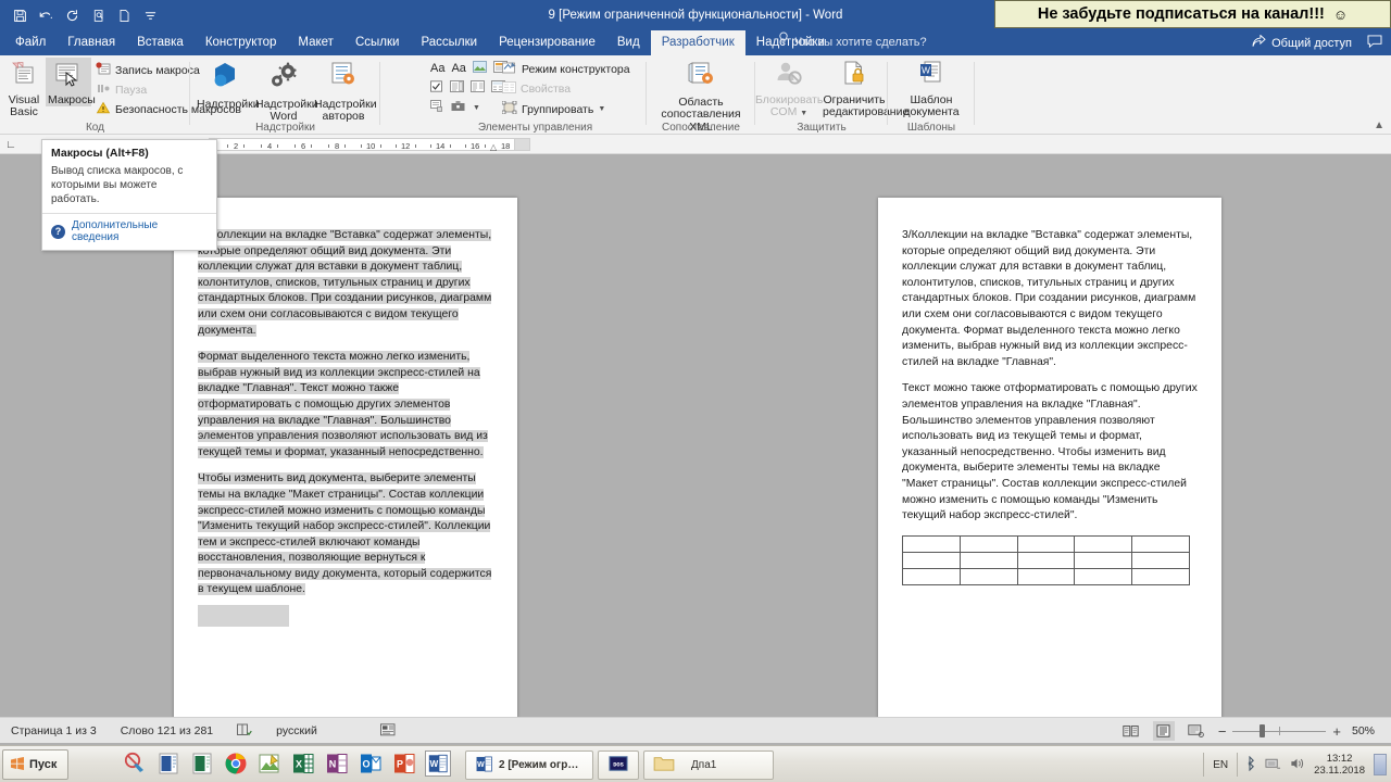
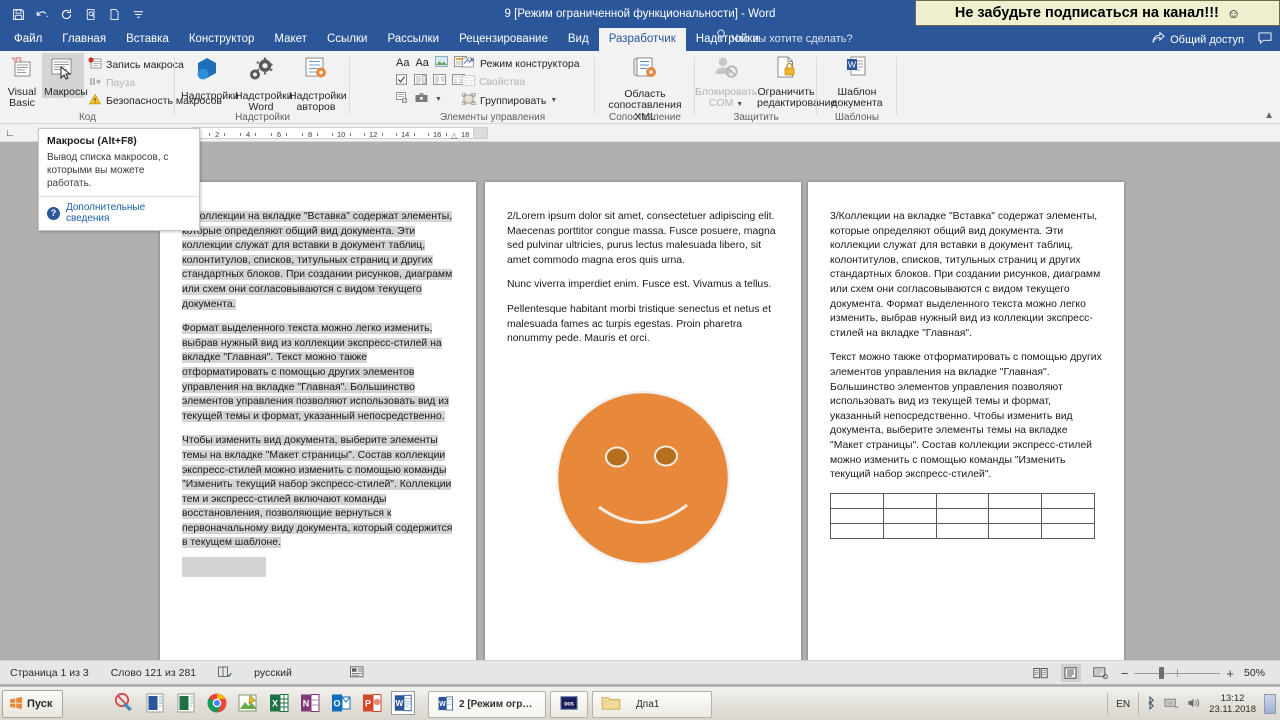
  9 [Режим ограниченной функциональности] - Word
  Не забудьте подписаться на канал!!!
  ☺
  Файл
  Главная
  Вставка
  Конструктор
  Макет
  Ссылки
  Рассылки
  Рецензирование
  Вид
  Разработчик
  Надстройки
  Что вы хотите сделать?
  Общий доступ
  Visual
  Basic
  Макросы
  Запись макроса
  Пауза
  Безопасность макросов
  Код
  Надстройки
  Надстройки
  Word
  Надстройки
  авторов
  Надстройки
  Aa
  Aa
  Режим конструктора
  Свойства
  Группировать
  Элементы управления
  Область
  сопоставления XML
  Сопоставление
  Блокировать
  COM
  Ограничить
  редактировние
  Защитить
  W
  Шаблон
  документа
  Шаблоны
  ▲
  Макросы (Alt+F8)
  Вывод списка макросов, с которыми вы можете работать.
  ?
  Дополнительные сведения
  ∟
  2
  4
  6
  8
  10
  12
  14
  16
  18
  △
  оллекции на вкладке "Вставка" содержат элементы, которые определяют общий вид документа. Эти коллекции служат для вставки в документ таблиц, колонтитулов, списков, титульных страниц и других стандартных блоков. При создании рисунков, диаграмм или схем они согласовываются с видом текущего документа.
  Формат выделенного текста можно легко изменить, выбрав нужный вид из коллекции экспресс-стилей на вкладке "Главная". Текст можно также отформатировать с помощью других элементов управления на вкладке "Главная". Большинство элементов управления позволяют использовать вид из текущей темы и формат, указанный непосредственно.
  Чтобы изменить вид документа, выберите элементы темы на вкладке "Макет страницы". Состав коллекции экспресс-стилей можно изменить с помощью команды "Изменить текущий набор экспресс-стилей". Коллекции тем и экспресс-стилей включают команды восстановления, позволяющие вернуться к первоначальному виду документа, который содержится в текущем шаблоне.
+ 2/Lorem ipsum dolor sit amet, consectetuer adipiscing elit. Maecenas porttitor congue massa. Fusce posuere, magna sed pulvinar ultricies, purus lectus malesuada libero, sit amet commodo magna eros quis urna.
+ Nunc viverra imperdiet enim. Fusce est. Vivamus a tellus.
+ Pellentesque habitant morbi tristique senectus et netus et malesuada fames ac turpis egestas. Proin pharetra nonummy pede. Mauris et orci.
  3/Коллекции на вкладке "Вставка" содержат элементы, которые определяют общий вид документа. Эти коллекции служат для вставки в документ таблиц, колонтитулов, списков, титульных страниц и других стандартных блоков. При создании рисунков, диаграмм или схем они согласовываются с видом текущего документа. Формат выделенного текста можно легко изменить, выбрав нужный вид из коллекции экспресс-стилей на вкладке "Главная".
  Текст можно также отформатировать с помощью других элементов управления на вкладке "Главная". Большинство элементов управления позволяют использовать вид из текущей темы и формат, указанный непосредственно. Чтобы изменить вид документа, выберите элементы темы на вкладке "Макет страницы". Состав коллекции экспресс-стилей можно изменить с помощью команды "Изменить текущий набор экспресс-стилей".
  Страница 1 из 3
  Слово 121 из 281
  русский
  −
  +
  50%
  Пуск
  X
  N
  O
  P
  W
  2 [Режим ограни
  Дпа1
  EN
  13:12
  23.11.2018
